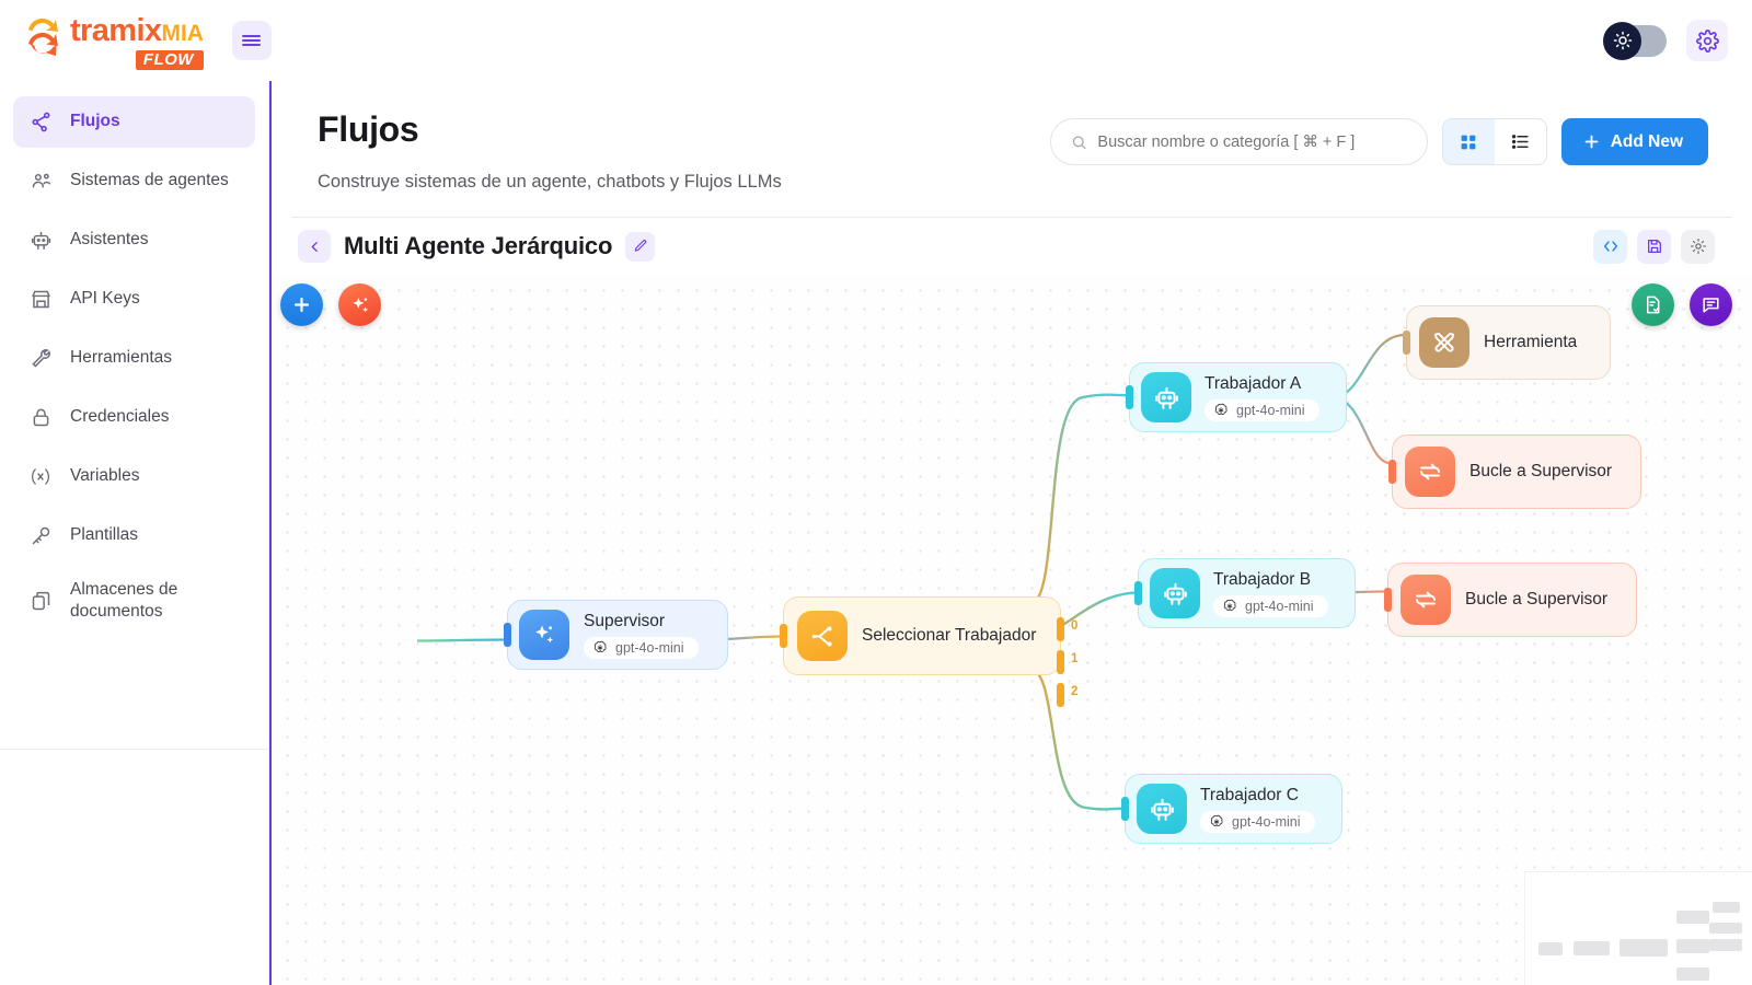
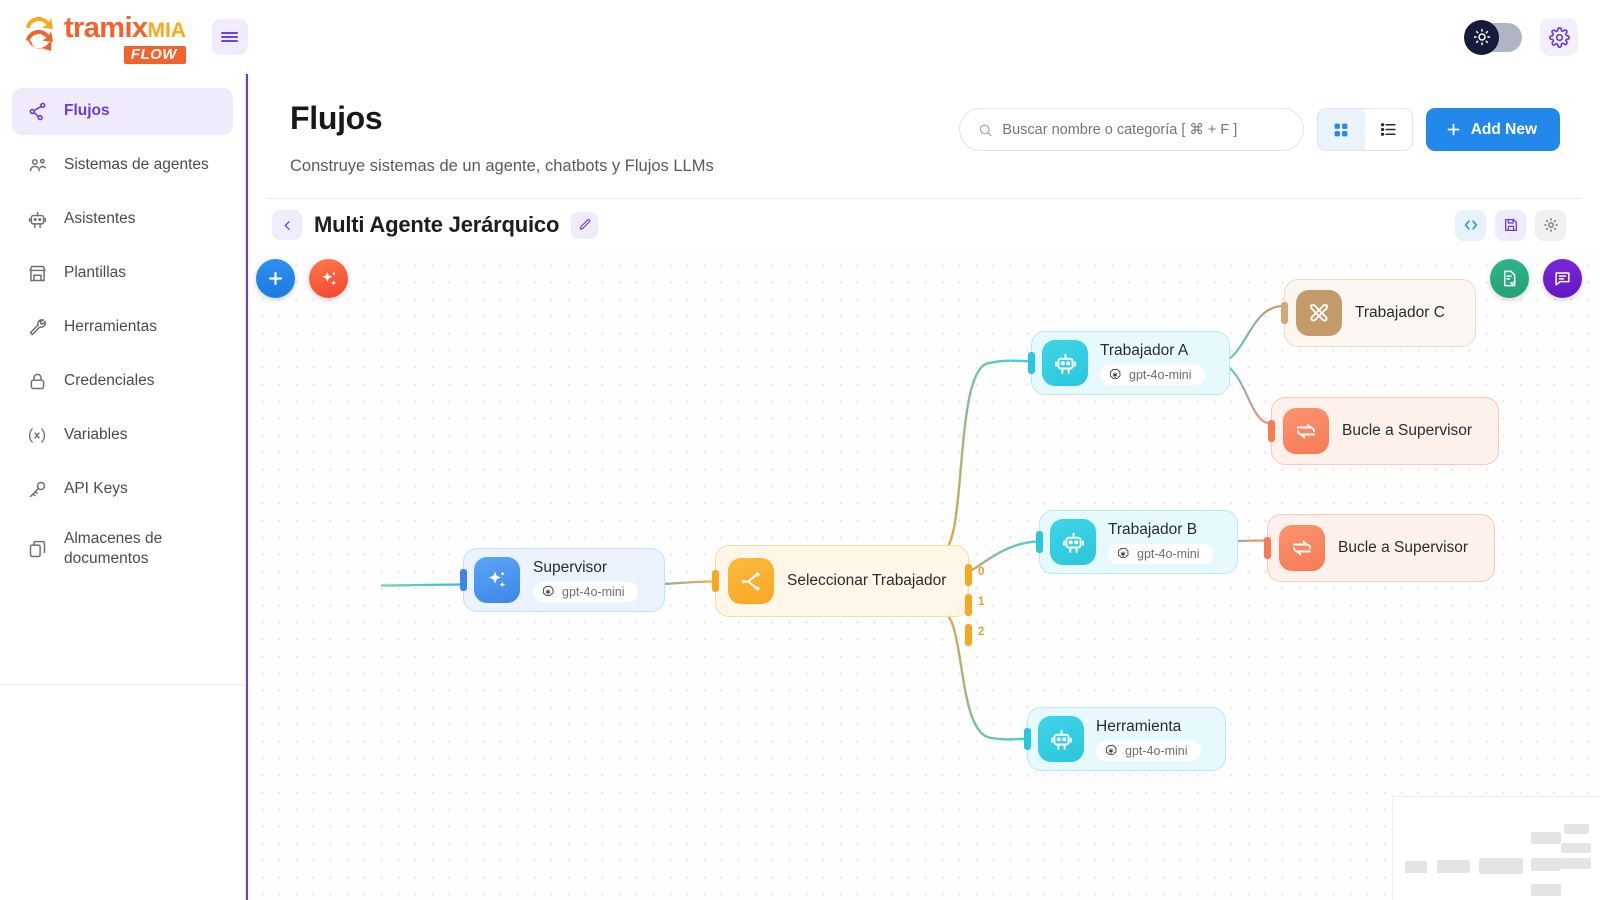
  tramixMIA
  FLOW
  Flujos
  Sistemas de agentes
  Asistentes
- API Keys
+ Plantillas
  Herramientas
  Credenciales
  Variables
- Plantillas
+ API Keys
  Almacenes de
  documentos
  Flujos
  Construye sistemas de un agente, chatbots y Flujos LLMs
  Buscar nombre o categoría [ ⌘ + F ]
  Add New
  Multi Agente Jerárquico
  Supervisor
  gpt-4o-mini
  Seleccionar Trabajador
  0
  1
  2
  Trabajador A
  gpt-4o-mini
  Trabajador B
  gpt-4o-mini
- Trabajador C
+ Herramienta
  gpt-4o-mini
- Herramienta
+ Trabajador C
  Bucle a Supervisor
  Bucle a Supervisor
